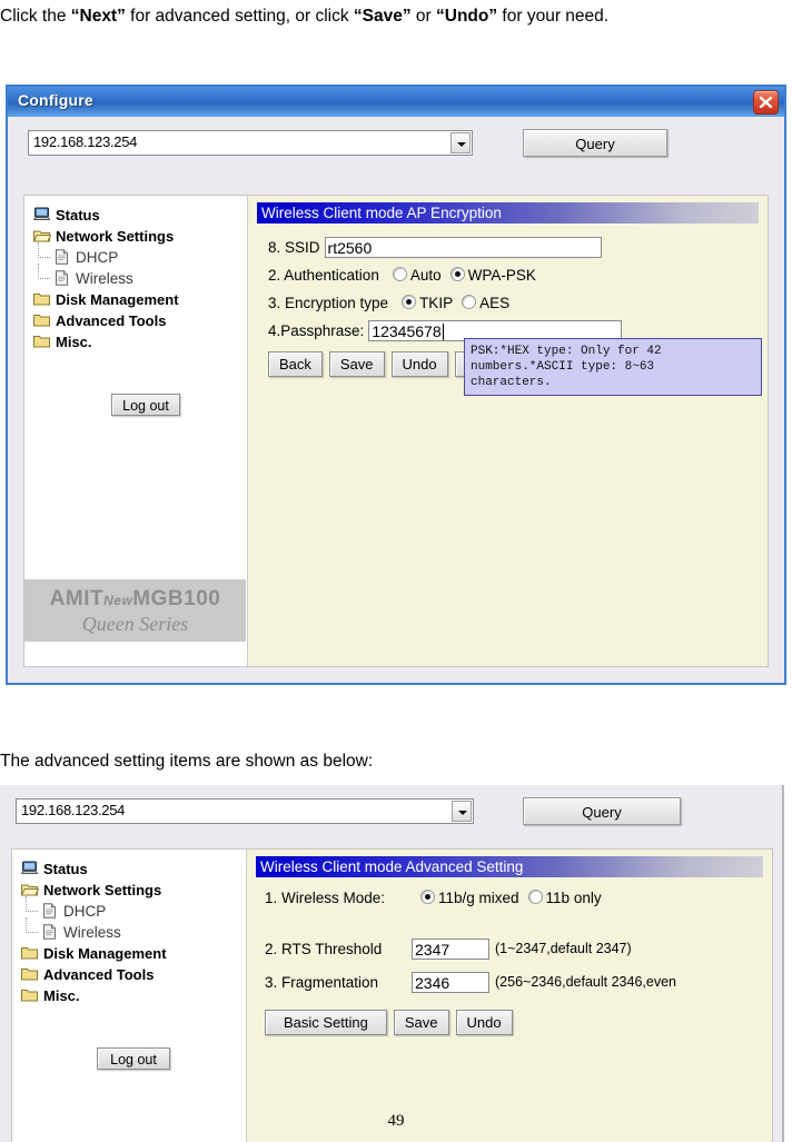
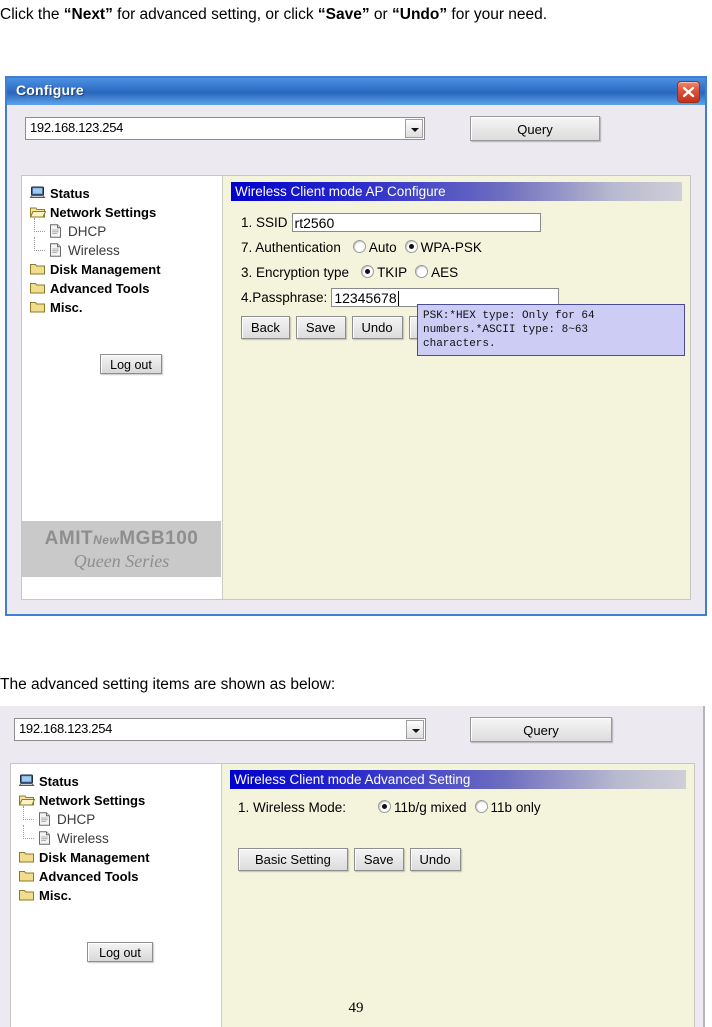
  Click the “Next” for advanced setting, or click “Save” or “Undo” for your need.
  Configure
  192.168.123.254
  Query
  Status
  Network Settings
  DHCP
  Wireless
  Disk Management
  Advanced Tools
  Misc.
  Log out
  AMITNewMGB100
  Queen Series
- Wireless Client mode AP Encryption
+ Wireless Client mode AP Configure
- 8. SSID
+ 1. SSID
  rt2560
- 2. Authentication
+ 7. Authentication
  Auto
  WPA-PSK
  3. Encryption type
  TKIP
  AES
  4.Passphrase:
  12345678
  Back
  Save
  Undo
- PSK:*HEX type: Only for 42
+ PSK:*HEX type: Only for 64
  numbers.*ASCII type: 8~63
  characters.
  The advanced setting items are shown as below:
  192.168.123.254
  Query
  Status
  Network Settings
  DHCP
  Wireless
  Disk Management
  Advanced Tools
  Misc.
  Log out
  Wireless Client mode Advanced Setting
  1. Wireless Mode:
  11b/g mixed
  11b only
- 2. RTS Threshold
- 2347
- (1~2347,default 2347)
- 3. Fragmentation
- 2346
- (256~2346,default 2346,even
  Basic Setting
  Save
  Undo
  49
